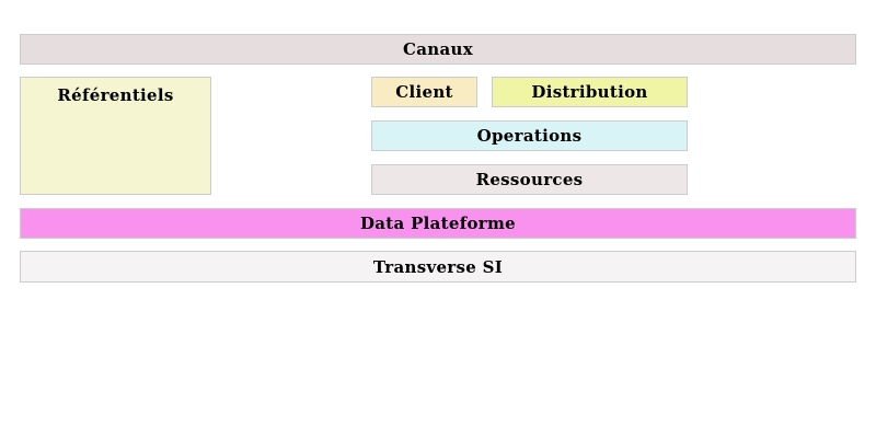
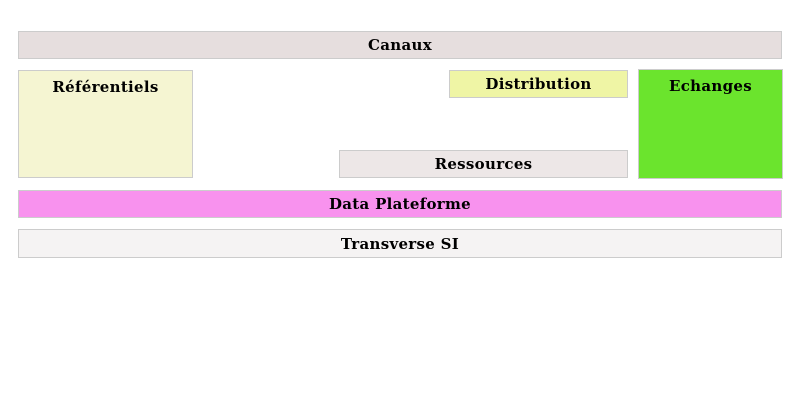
  Canaux
  Référentiels
- Client
  Distribution
- Operations
  Ressources
+ Echanges
  Data Plateforme
  Transverse SI
